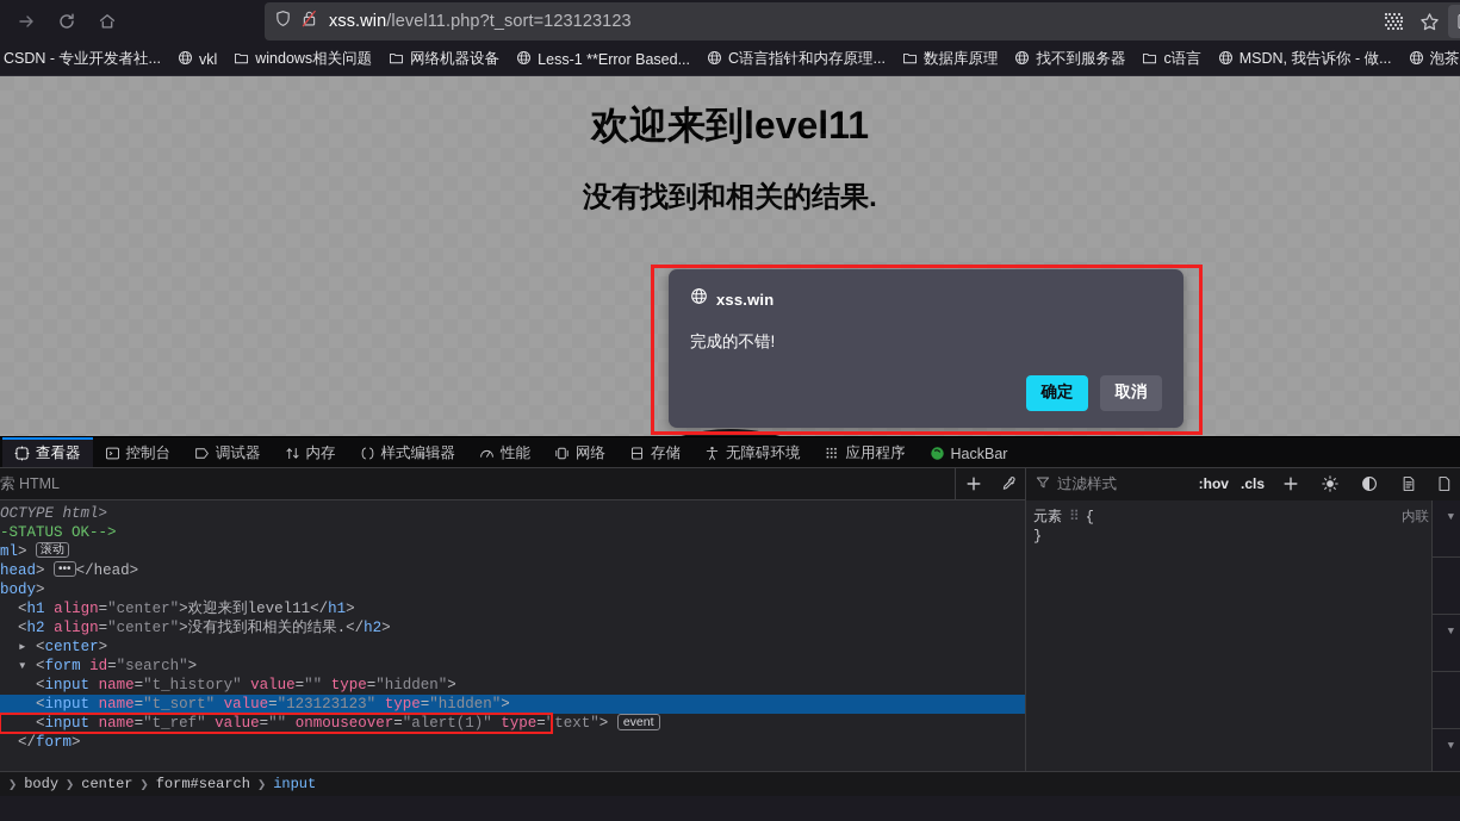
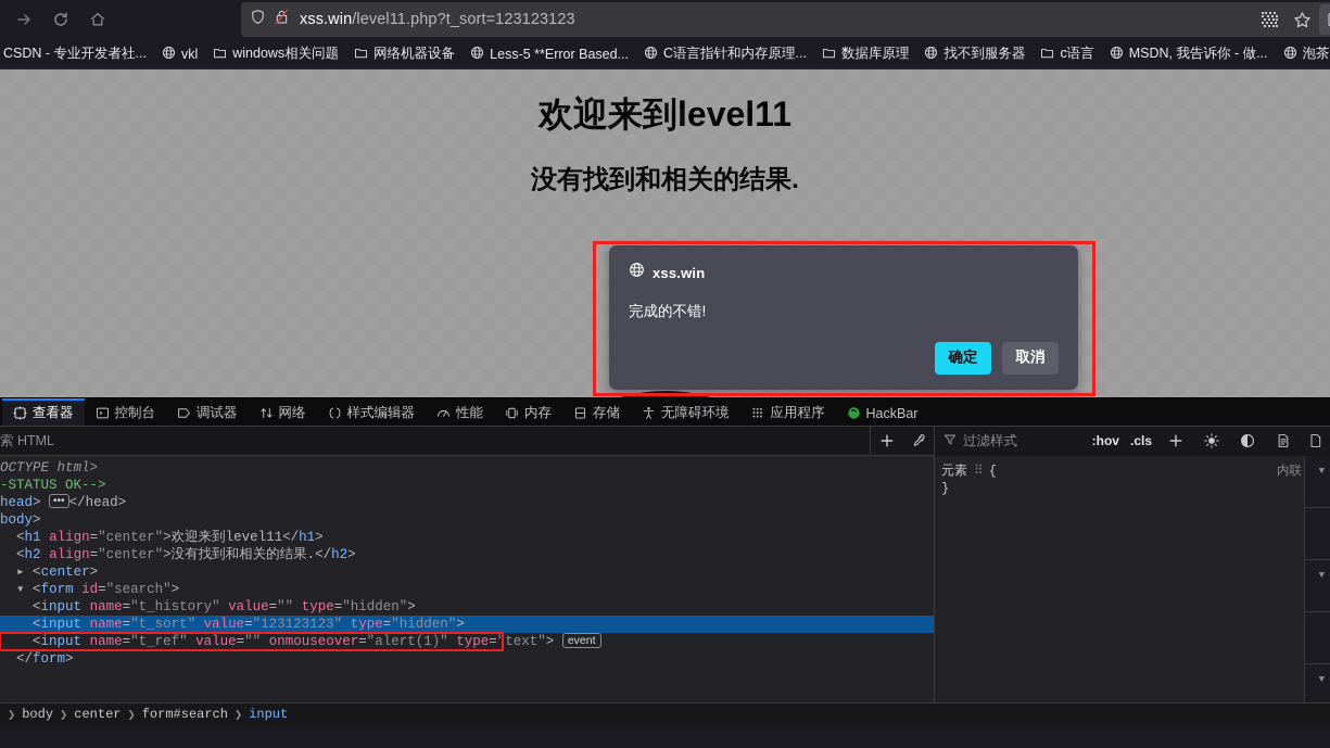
  xss.win/level11.php?t_sort=123123123
  CSDN - 专业开发者社...
  vkl
  windows相关问题
  网络机器设备
- Less-1 **Error Based...
+ Less-5 **Error Based...
  C语言指针和内存原理...
  数据库原理
  找不到服务器
  c语言
  MSDN, 我告诉你 - 做...
  xss.win
  完成的不错!
  确定
  取消
  查看器
  控制台
  调试器
- 内存
+ 网络
  样式编辑器
  性能
- 网络
+ 内存
  存储
  无障碍环境
  应用程序
  HackBar
  索 HTML
  过滤样式
  :hov
  .cls
  OCTYPE html>
  -STATUS OK-->
- ml> 滚动
  head> ••• </head>
  body>
  <h1 align="center">欢迎来到level11</h1>
  <h2 align="center">没有找到和相关的结果.</h2>
  ▸ <center>
  ▾ <form id="search">
  <input name="t_history" value="" type="hidden">
  <input name="t_sort" value="123123123" type="hidden">
  <input name="t_ref" value="" onmouseover="alert(1)" type="text"> event
  </form>
  元素
  ⠿
  {
  内联
  }
  ▼
  ▼
  ▼
  ❯
  body
  ❯
  center
  ❯
  form#search
  ❯
  input
